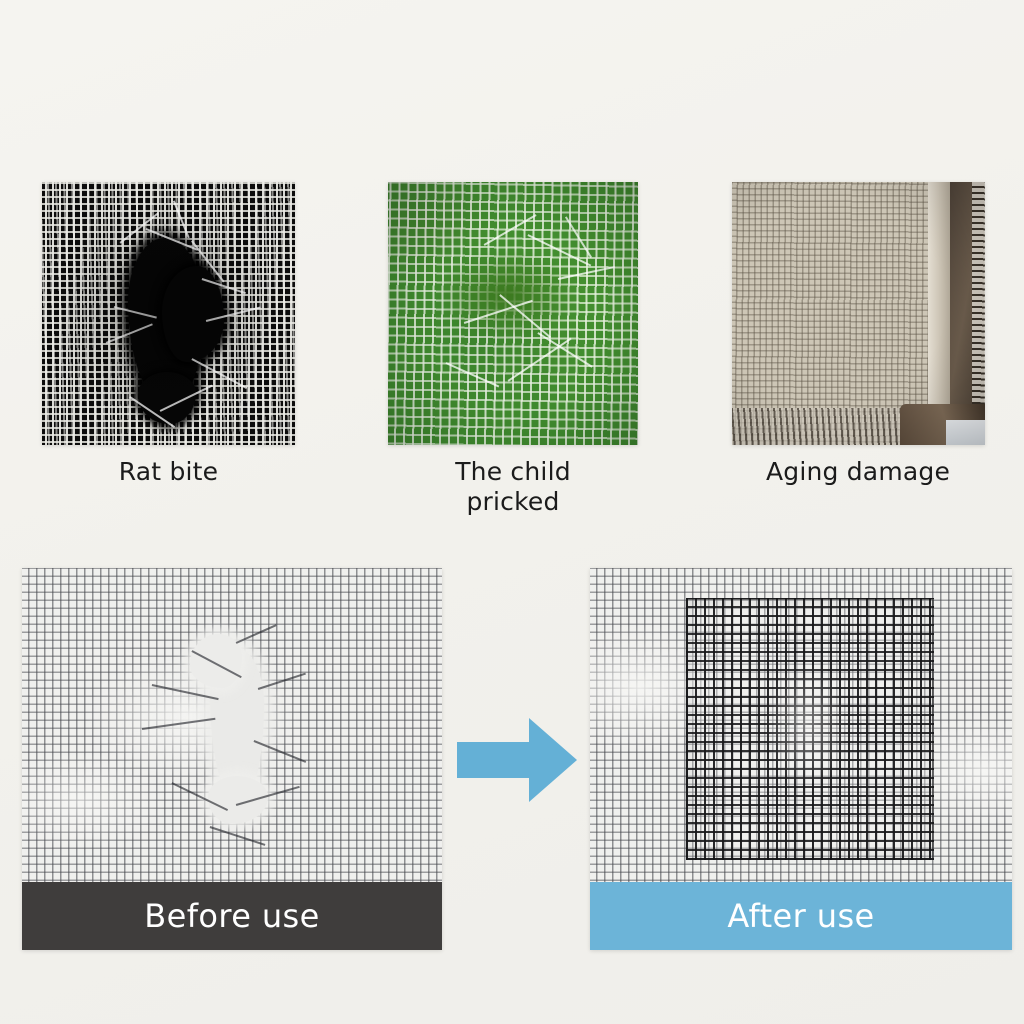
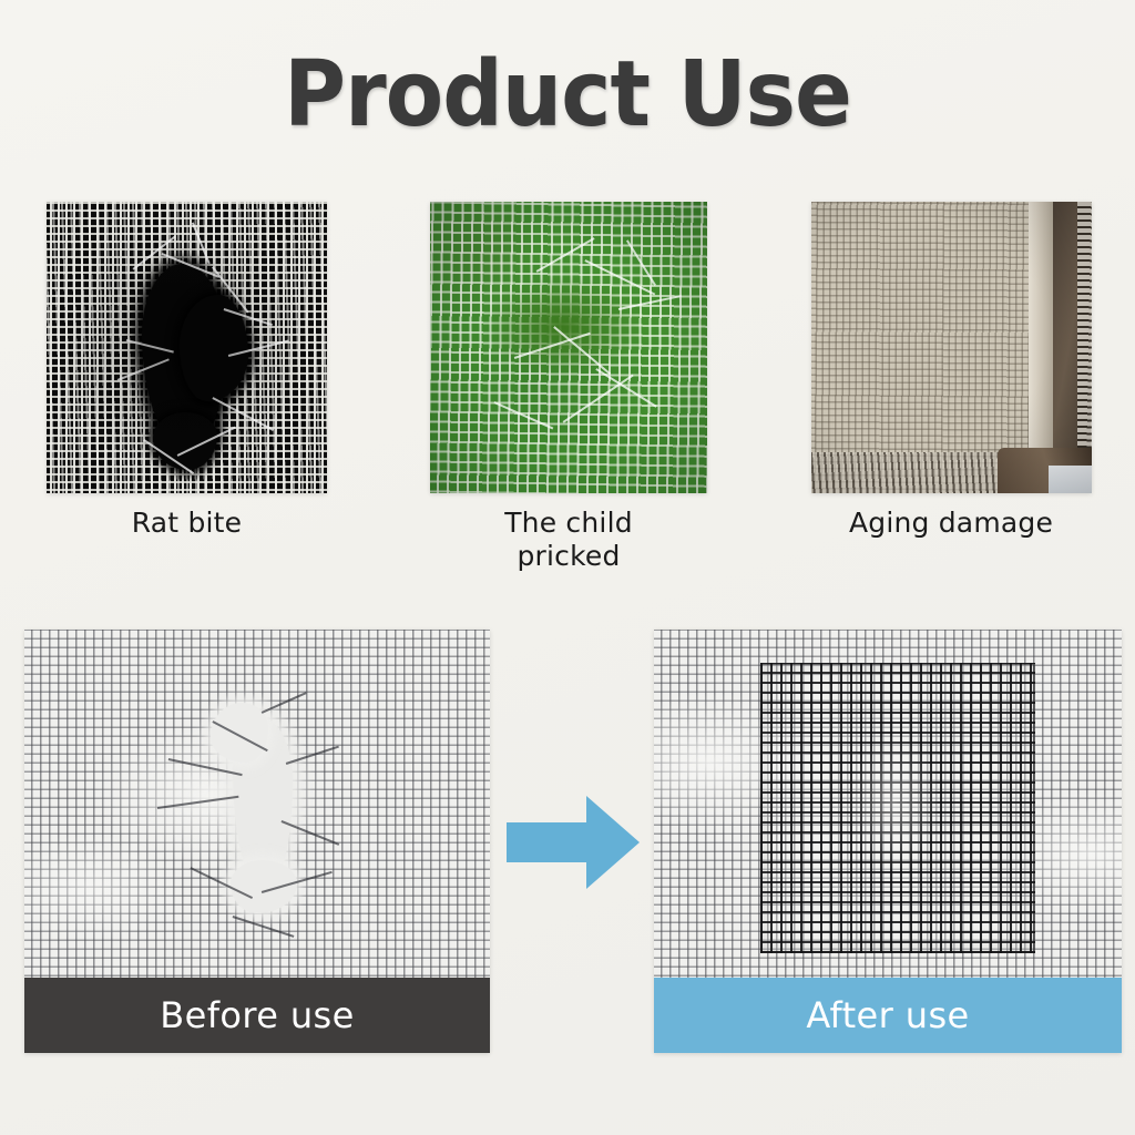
+ Product Use
  Rat bite
  The child
  pricked
  Aging damage
  Before use
  After use
